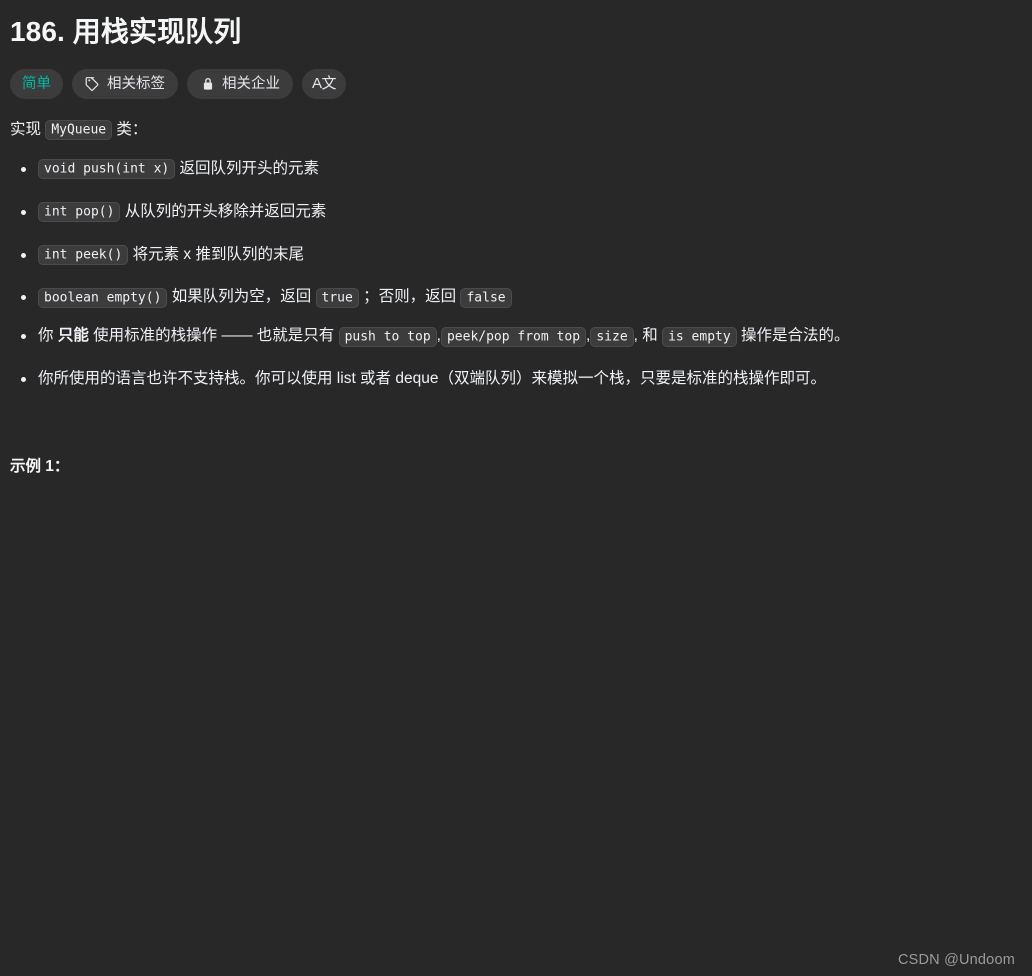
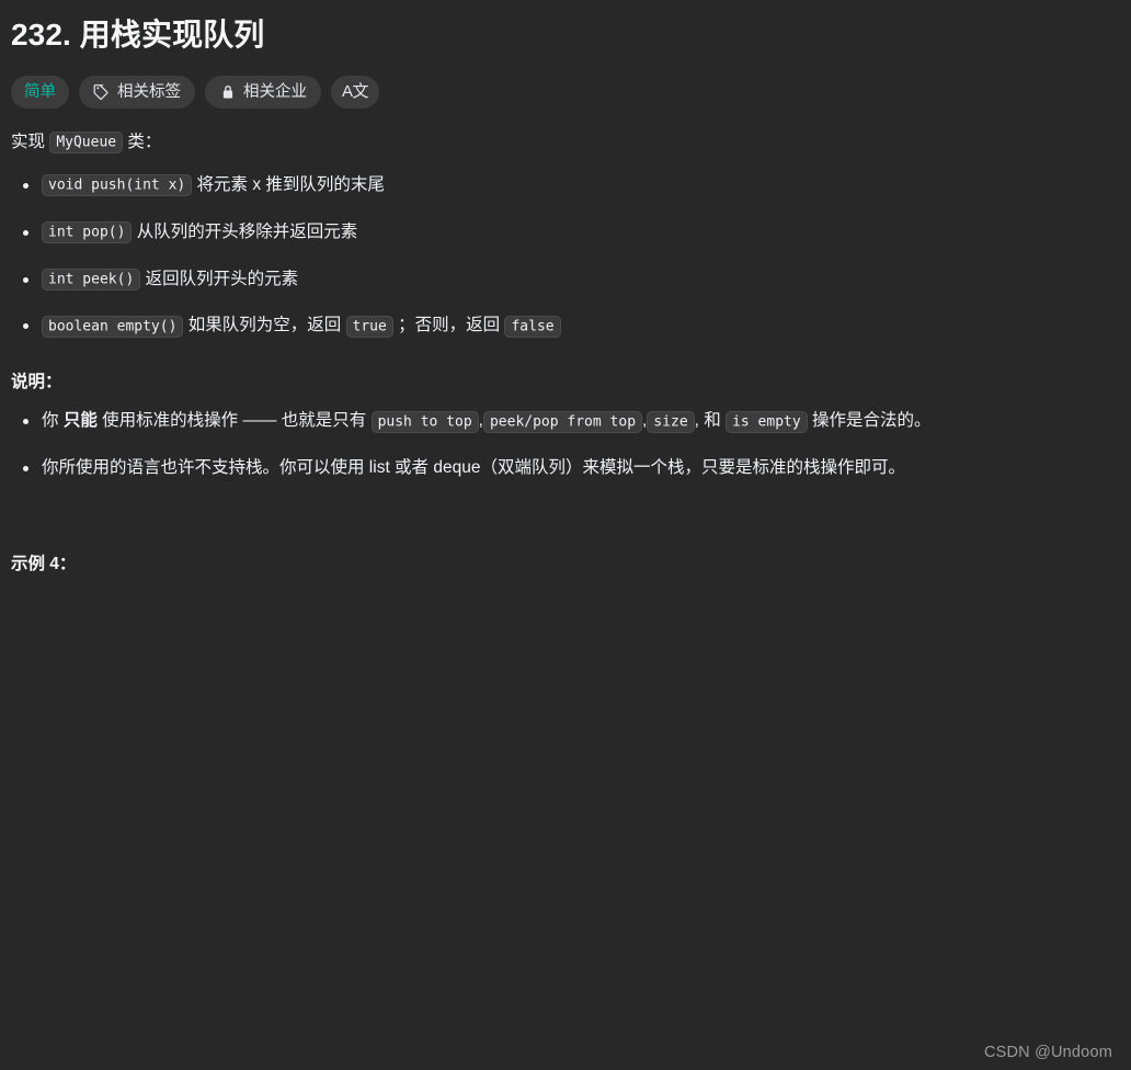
- 186. 用栈实现队列
+ 232. 用栈实现队列
  简单
  相关标签
  相关企业
  A文
  实现 MyQueue 类：
- void push(int x) 返回队列开头的元素
+ void push(int x) 将元素 x 推到队列的末尾
  int pop() 从队列的开头移除并返回元素
- int peek() 将元素 x 推到队列的末尾
+ int peek() 返回队列开头的元素
  boolean empty() 如果队列为空，返回 true ；否则，返回 false
+ 说明：
  你 只能 使用标准的栈操作 —— 也就是只有 push to top , peek/pop from top , size , 和 is empty 操作是合法的。
  你所使用的语言也许不支持栈。你可以使用 list 或者 deque（双端队列）来模拟一个栈，只要是标准的栈操作即可。
- 示例 1：
+ 示例 4：
  CSDN @Undoom
